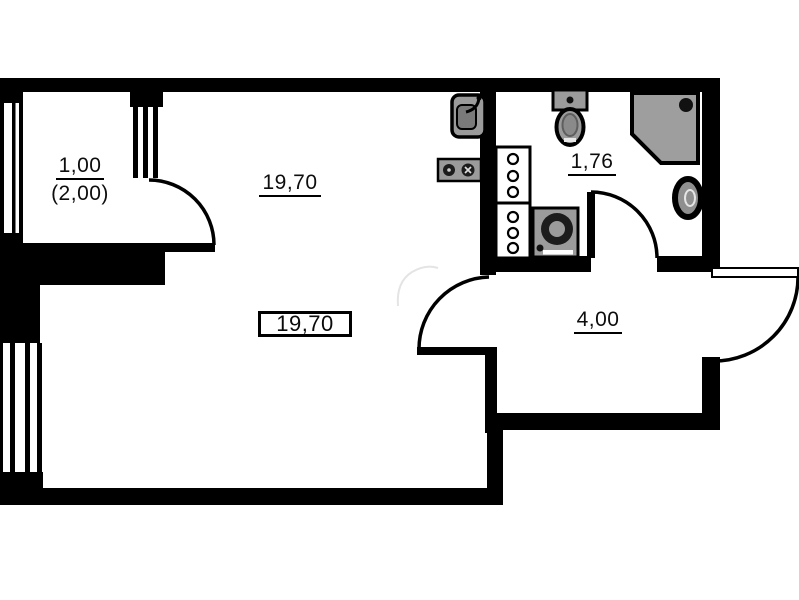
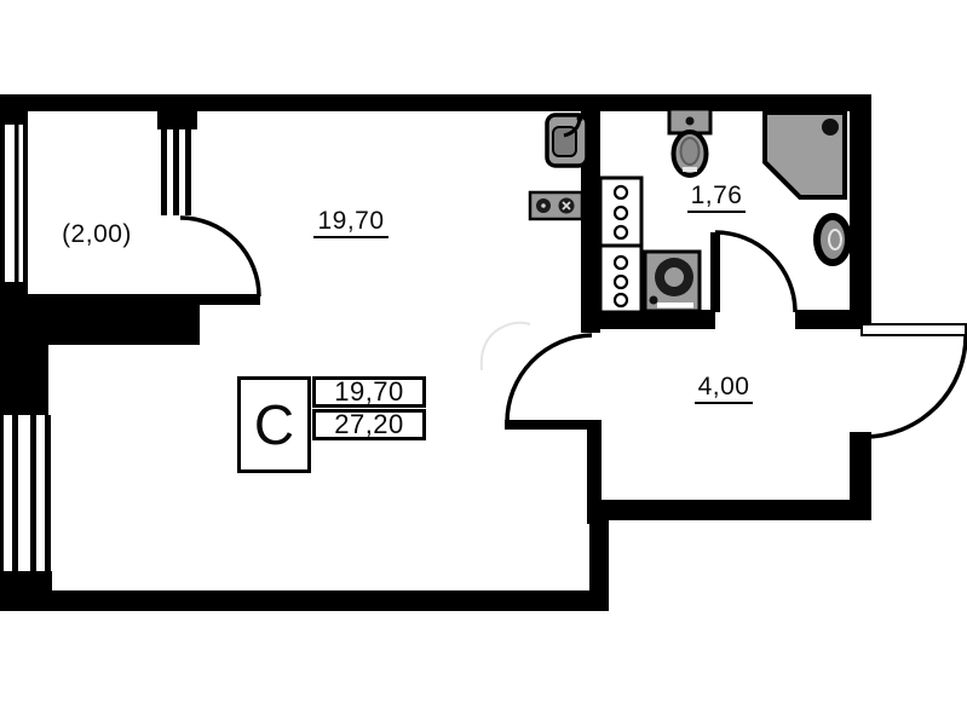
- 1,00
  (2,00)
  19,70
  1,76
  4,00
+ C
  19,70
+ 27,20
